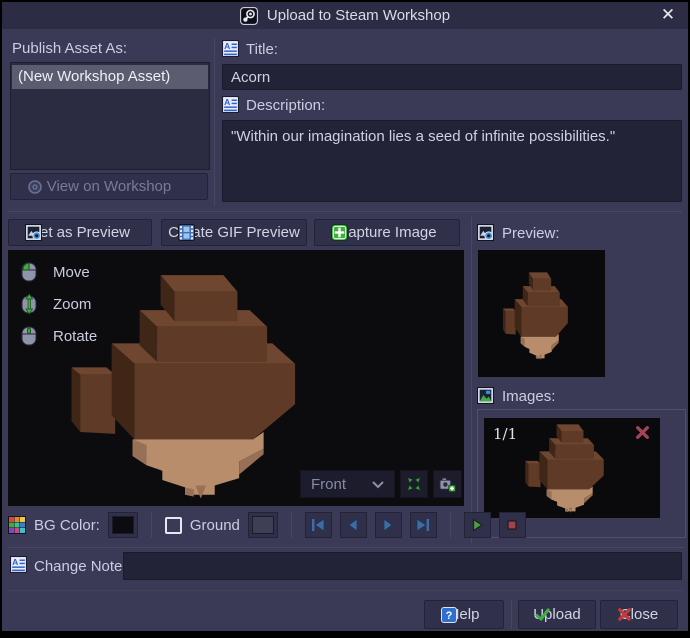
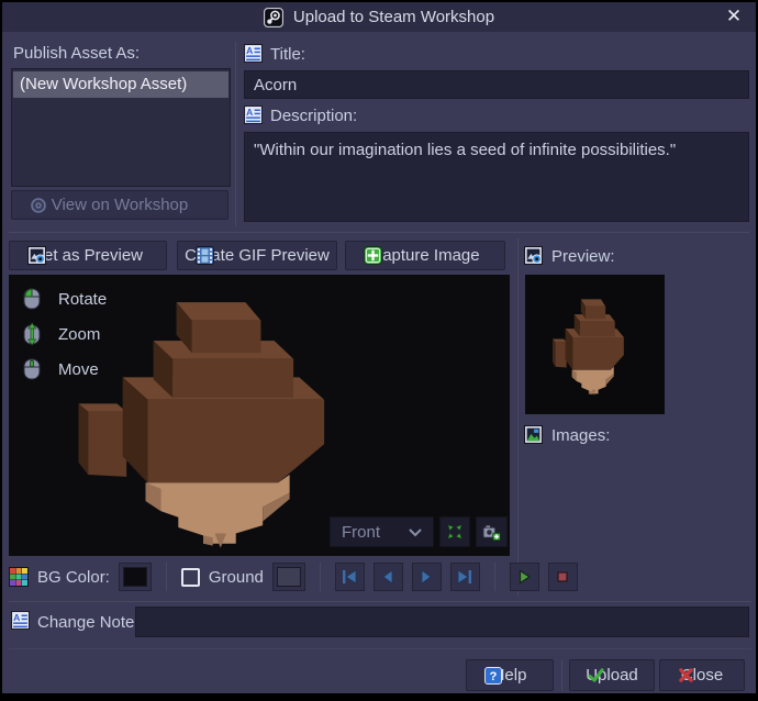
  Upload to Steam Workshop
  ✕
  Publish Asset As:
  (New Workshop Asset)
  View on Workshop
  A
  Title:
  Acorn
  A
  Description:
  "Within our imagination lies a seed of infinite possibilities."
  et as Preview
  Cate GIF Preview
  apture Image
- Move
+ Rotate
  Zoom
- Rotate
+ Move
  Front
  Preview:
  Images:
- 1/1
  BG Color:
  Ground
  A
  Change Note
  ?
  elp
  Upload
  lose
